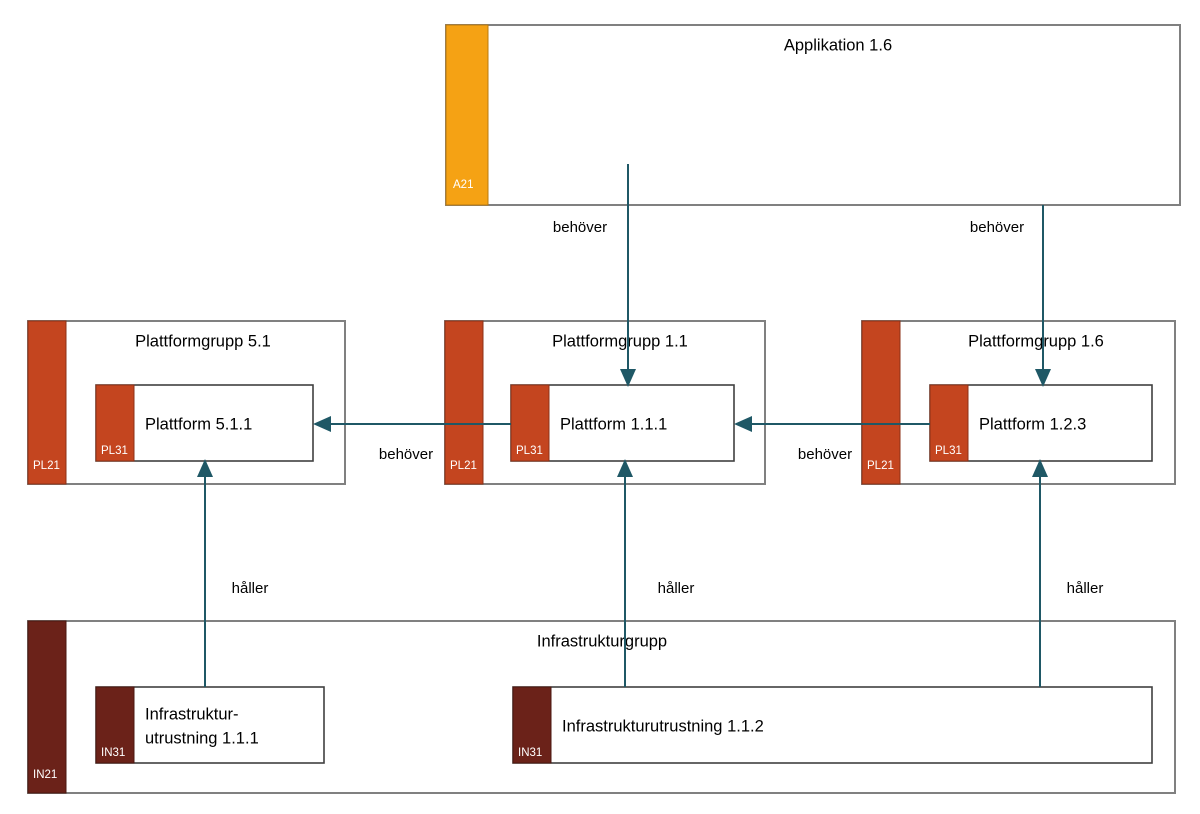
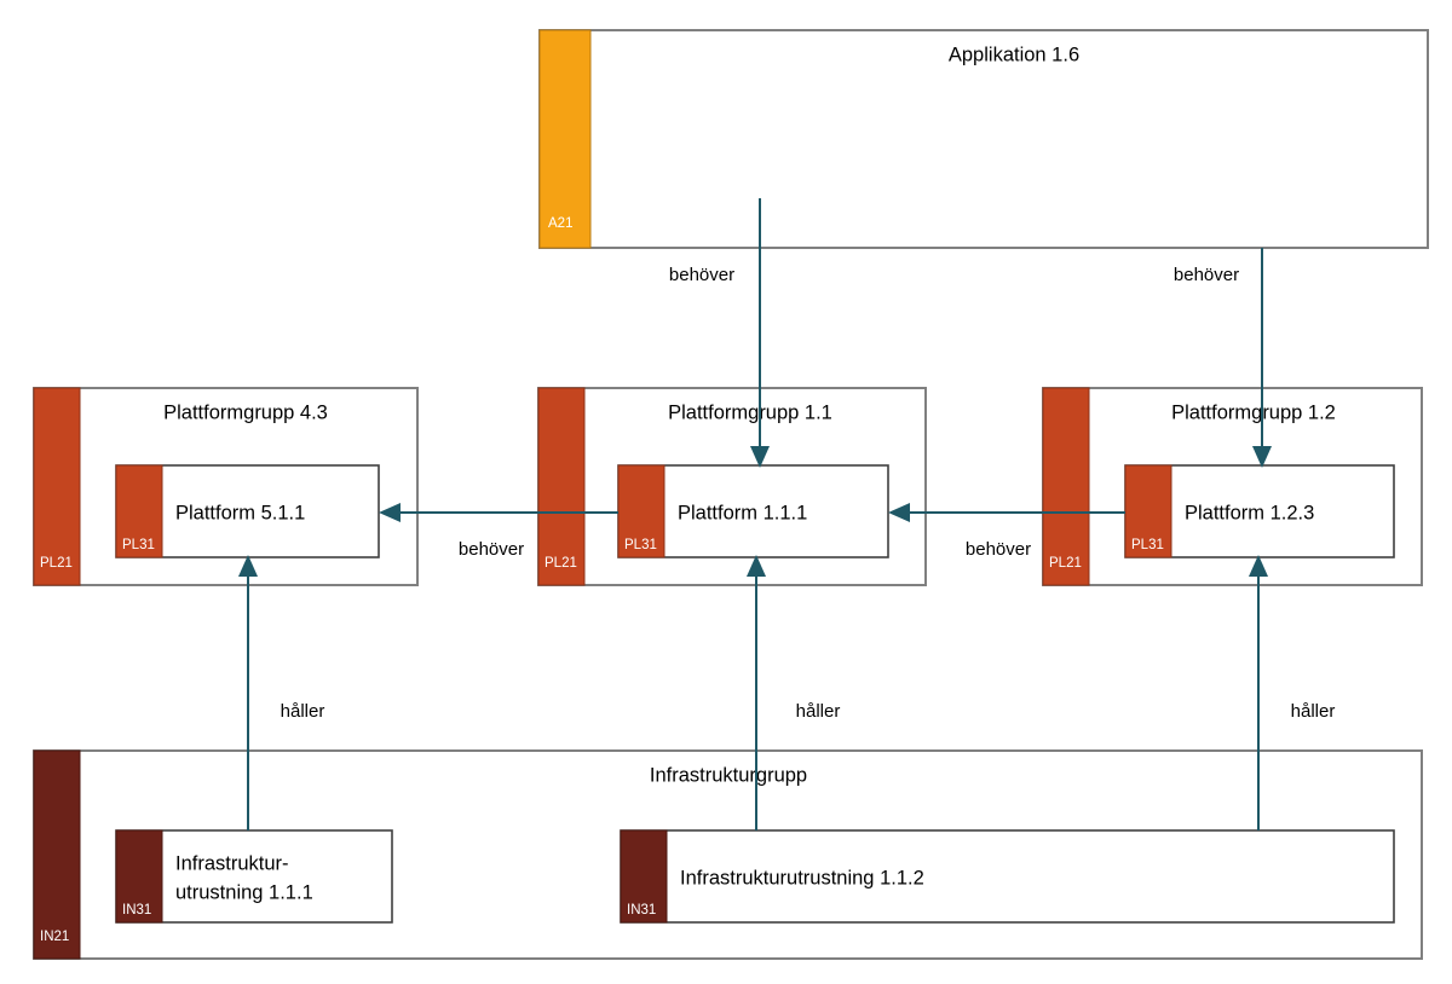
  A21
  Applikation 1.6
  PL21
- Plattformgrupp 5.1
+ Plattformgrupp 4.3
  PL31
  Plattform 5.1.1
  PL21
  Plattformgrupp 1.1
  PL31
  Plattform 1.1.1
  PL21
- Plattformgrupp 1.6
+ Plattformgrupp 1.2
  PL31
  Plattform 1.2.3
  IN21
  Infrastrukturgrupp
  IN31
  Infrastruktur-
  utrustning 1.1.1
  IN31
  Infrastrukturutrustning 1.1.2
  behöver
  behöver
  behöver
  behöver
  håller
  håller
  håller
